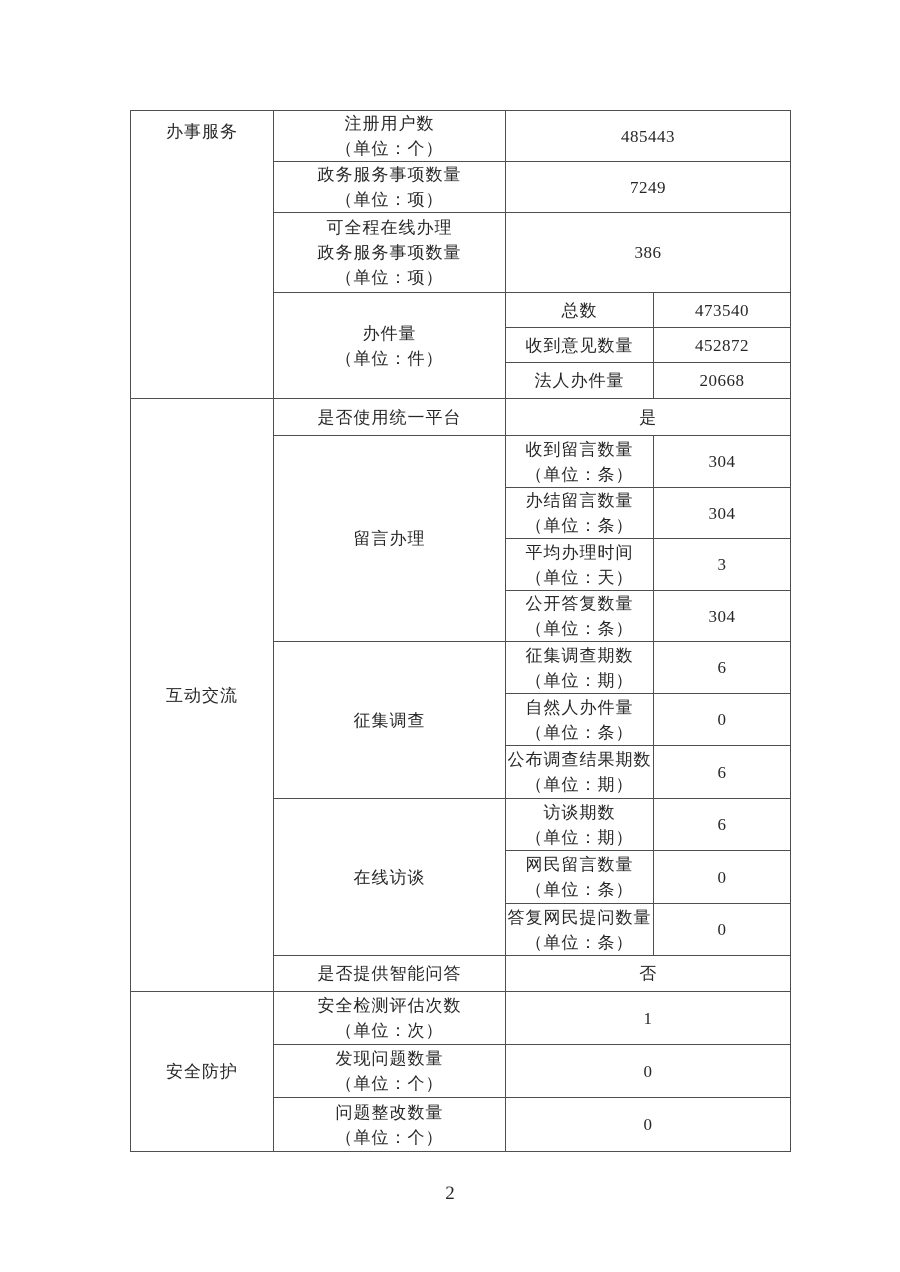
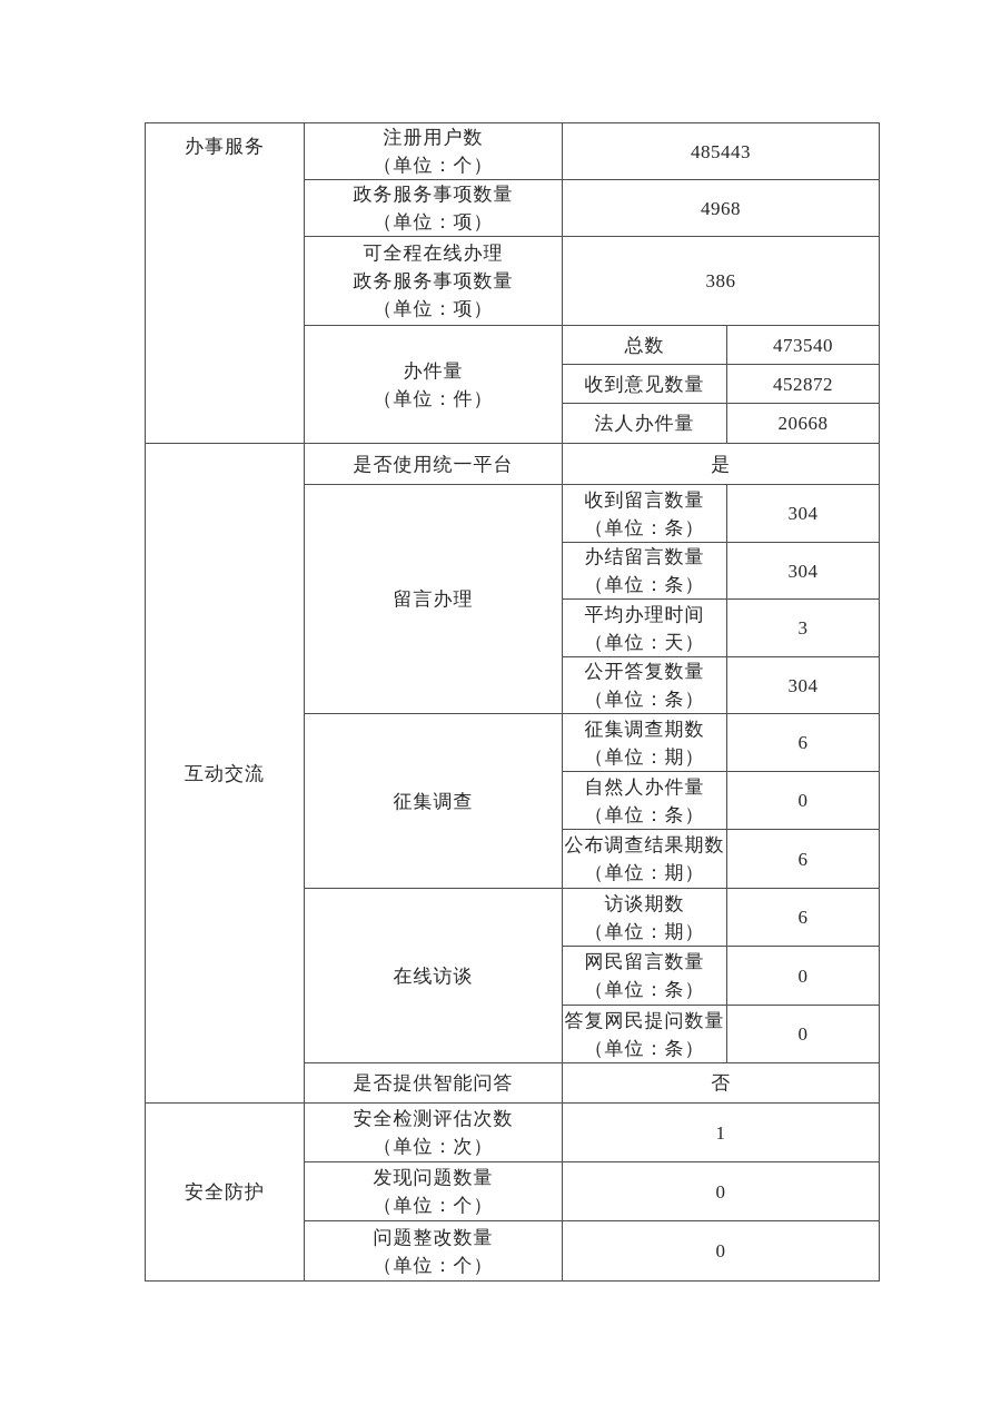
  办事服务	注册用户数 （单位：个）	485443
- 政务服务事项数量 （单位：项）	7249
+ 政务服务事项数量 （单位：项）	4968
  可全程在线办理 政务服务事项数量 （单位：项）	386
  办件量 （单位：件）	总数	473540
  收到意见数量	452872
  法人办件量	20668
  互动交流	是否使用统一平台	是
  留言办理	收到留言数量 （单位：条）	304
  办结留言数量 （单位：条）	304
  平均办理时间 （单位：天）	3
  公开答复数量 （单位：条）	304
  征集调查	征集调查期数 （单位：期）	6
  自然人办件量 （单位：条）	0
  公布调查结果期数 （单位：期）	6
  在线访谈	访谈期数 （单位：期）	6
  网民留言数量 （单位：条）	0
  答复网民提问数量 （单位：条）	0
  是否提供智能问答	否
  安全防护	安全检测评估次数 （单位：次）	1
  发现问题数量 （单位：个）	0
  问题整改数量 （单位：个）	0
- 2
